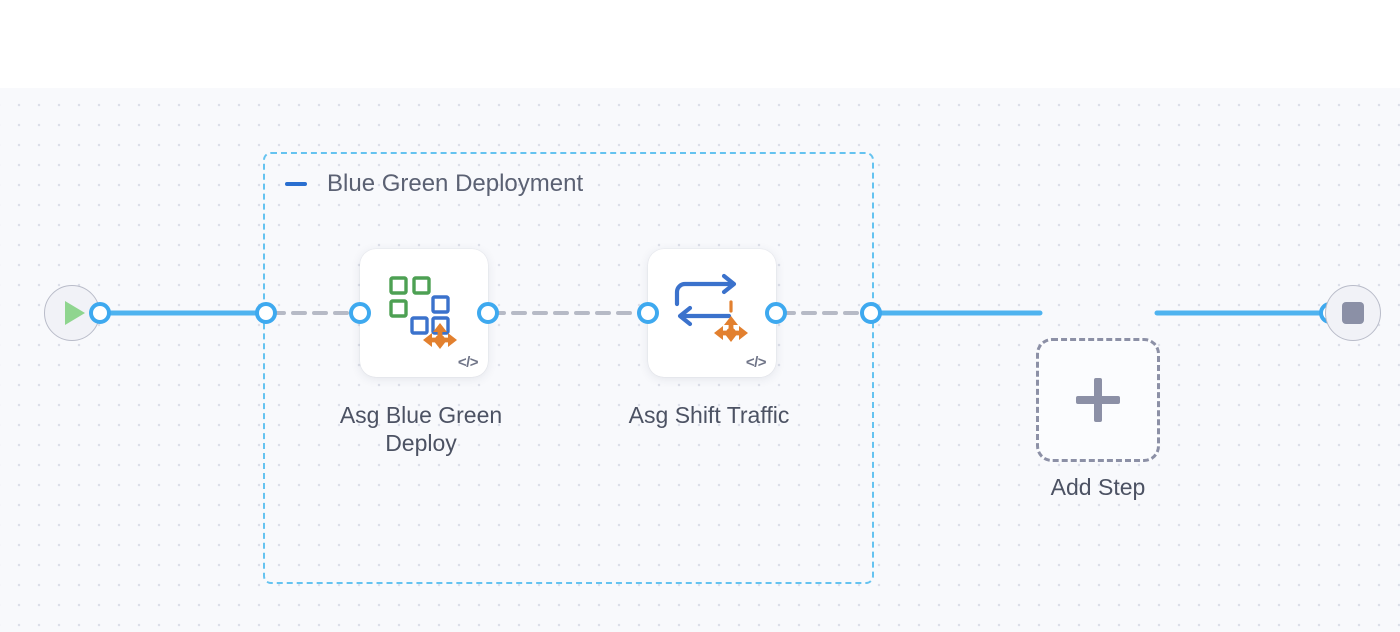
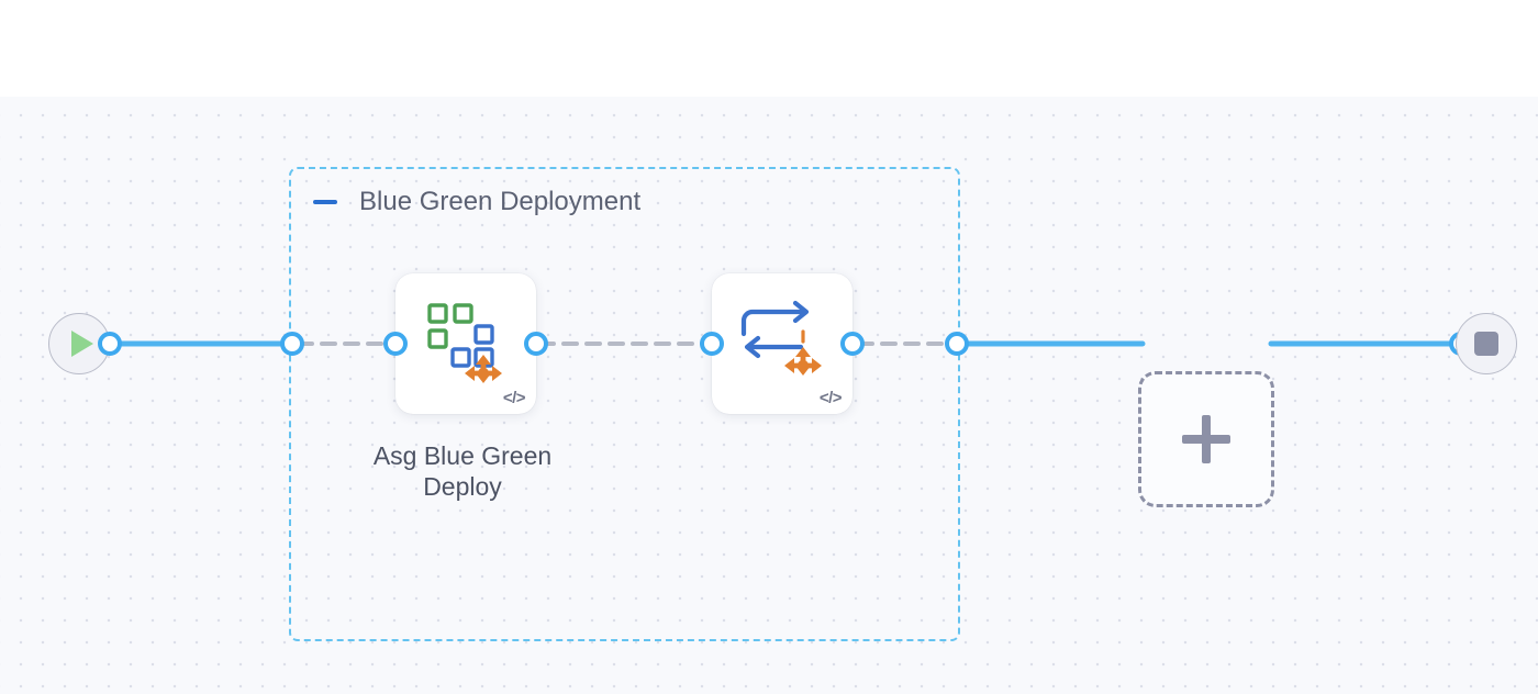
  Blue Green Deployment
  </>
  Asg Blue Green
  Deploy
  </>
- Asg Shift Traffic
- Add Step
